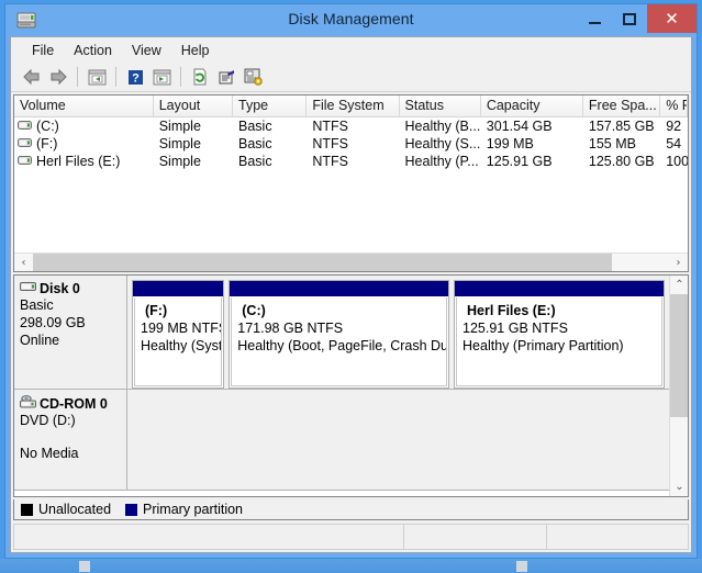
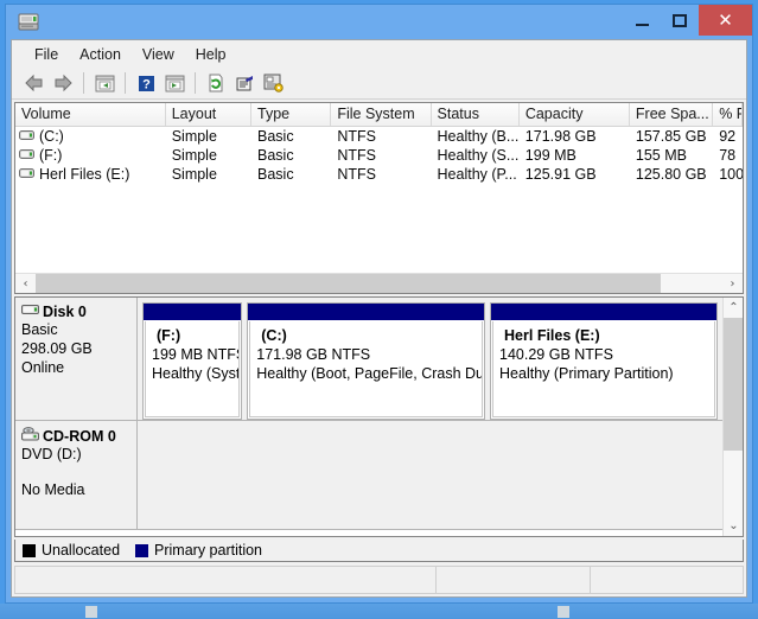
- Disk Management
  ✕
  File
  Action
  View
  Help
  ?
  Volume
  Layout
  Type
  File System
  Status
  Capacity
  Free Spa...
  % F
  (C:)
  Simple
  Basic
  NTFS
  Healthy (B...
- 301.54 GB
+ 171.98 GB
  157.85 GB
  92
  (F:)
  Simple
  Basic
  NTFS
  Healthy (S...
  199 MB
  155 MB
- 54
+ 78
  Herl Files (E:)
  Simple
  Basic
  NTFS
  Healthy (P...
  125.91 GB
  125.80 GB
  100
  ‹
  ›
  Disk 0
  Basic
  298.09 GB
  Online
  (F:)
  199 MB NTF
  Healthy (Syst
  (C:)
  171.98 GB NTFS
  Healthy (Boot, PageFile, Crash Du
  Herl Files (E:)
- 125.91 GB NTFS
+ 140.29 GB NTFS
  Healthy (Primary Partition)
  CD-ROM 0
  DVD (D:)
  No Media
  ⌃
  ⌄
  Unallocated
  Primary partition
